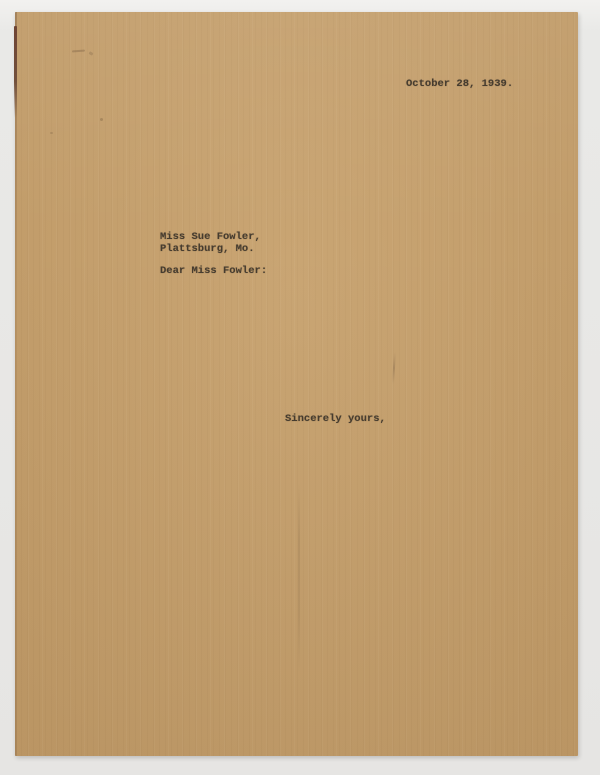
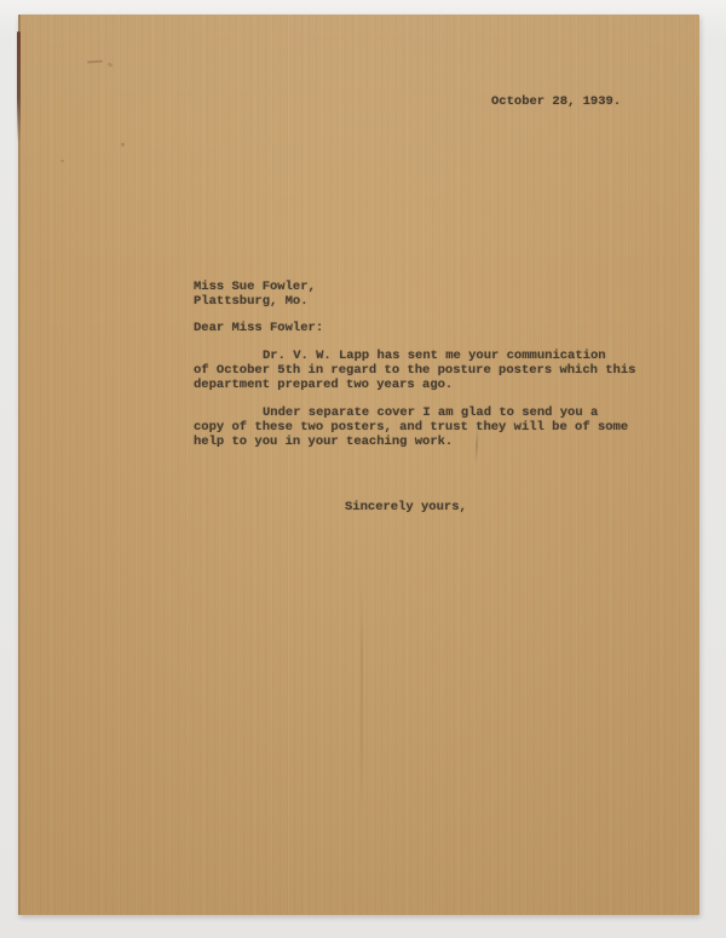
  October 28, 1939.
  Miss Sue Fowler,
  Plattsburg, Mo.
  Dear Miss Fowler:
+ Dr. V. W. Lapp has sent me your communication
+ of October 5th in regard to the posture posters which this
+ department prepared two years ago.
+ Under separate cover I am glad to send you a
+ copy of these two posters, and trust they will be of some
+ help to you in your teaching work.
  Sincerely yours,
